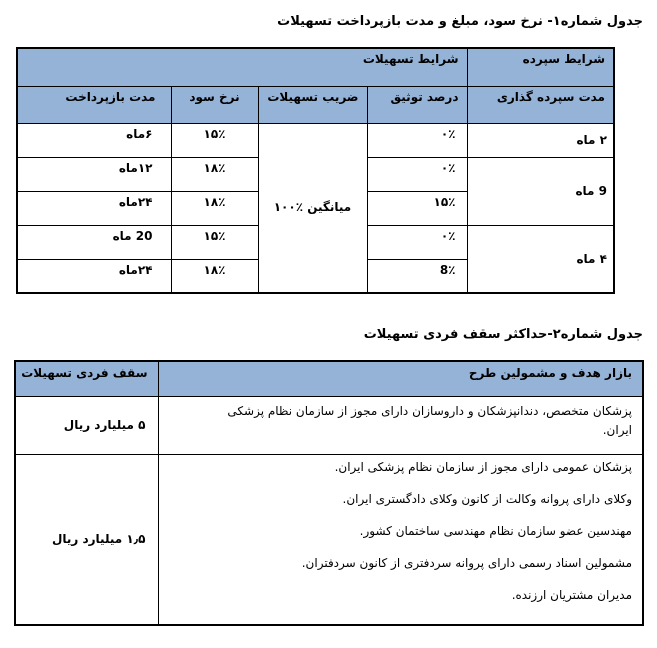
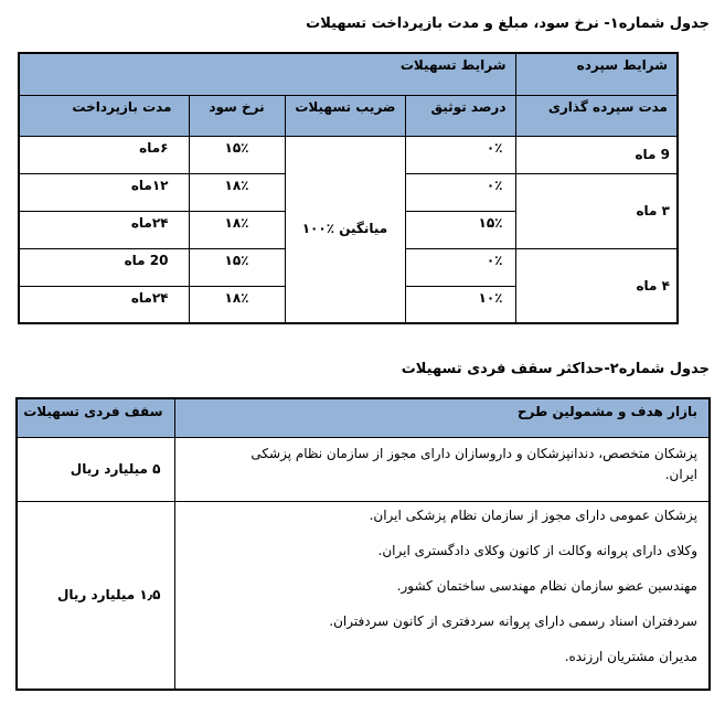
  جدول شماره۱- نرخ سود، مبلغ و مدت بازپرداخت تسهیلات
  شرایط سپرده	شرایط تسهیلات
  مدت سپرده گذاری	درصد توثیق	ضریب تسهیلات	نرخ سود	مدت بازپرداخت
- ۲ ماه	۰٪	میانگین ٪۱۰۰	۱۵٪	۶ماه
+ 9 ماه	۰٪	میانگین ٪۱۰۰	۱۵٪	۶ماه
- 9 ماه	۰٪	۱۸٪	۱۲ماه
+ ۳ ماه	۰٪	۱۸٪	۱۲ماه
  ۱۵٪	۱۸٪	۲۴ماه
  ۴ ماه	۰٪	۱۵٪	20 ماه
- 8٪	۱۸٪	۲۴ماه
+ ۱۰٪	۱۸٪	۲۴ماه
  جدول شماره۲-حداکثر سقف فردی تسهیلات
  بازار هدف و مشمولین طرح	سقف فردی تسهیلات
  پزشکان متخصص، دندانپزشکان و داروسازان دارای مجوز از سازمان نظام پزشکی ایران.	۵ میلیارد ریال
- پزشکان عمومی دارای مجوز از سازمان نظام پزشکی ایران. وکلای دارای پروانه وکالت از کانون وکلای دادگستری ایران. مهندسین عضو سازمان نظام مهندسی ساختمان کشور. مشمولین اسناد رسمی دارای پروانه سردفتری از کانون سردفتران. مدیران مشتریان ارزنده.	۱٫۵ میلیارد ریال
+ پزشکان عمومی دارای مجوز از سازمان نظام پزشکی ایران. وکلای دارای پروانه وکالت از کانون وکلای دادگستری ایران. مهندسین عضو سازمان نظام مهندسی ساختمان کشور. سردفتران اسناد رسمی دارای پروانه سردفتری از کانون سردفتران. مدیران مشتریان ارزنده.	۱٫۵ میلیارد ریال
